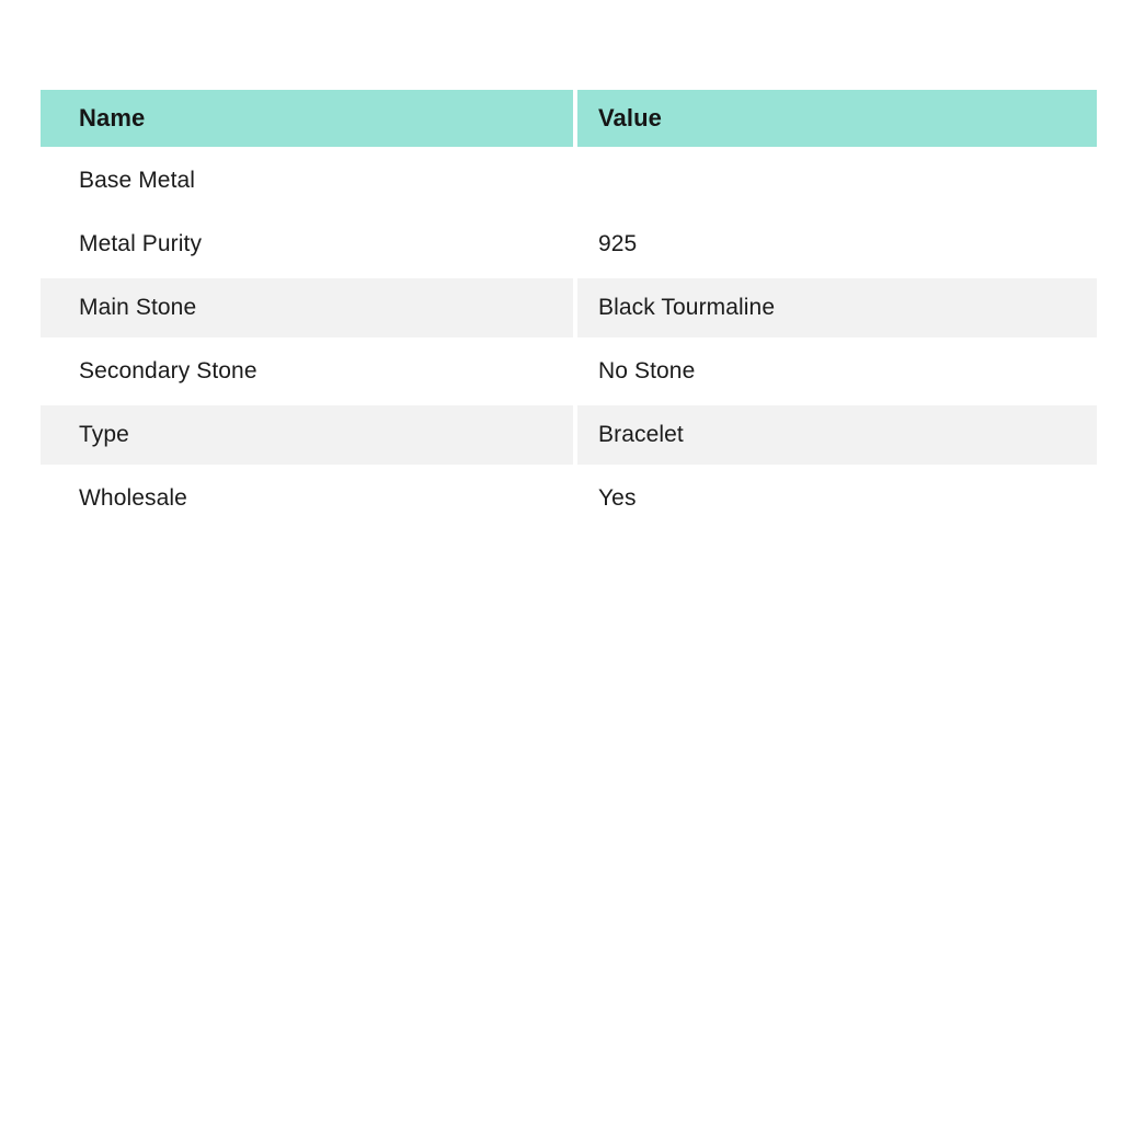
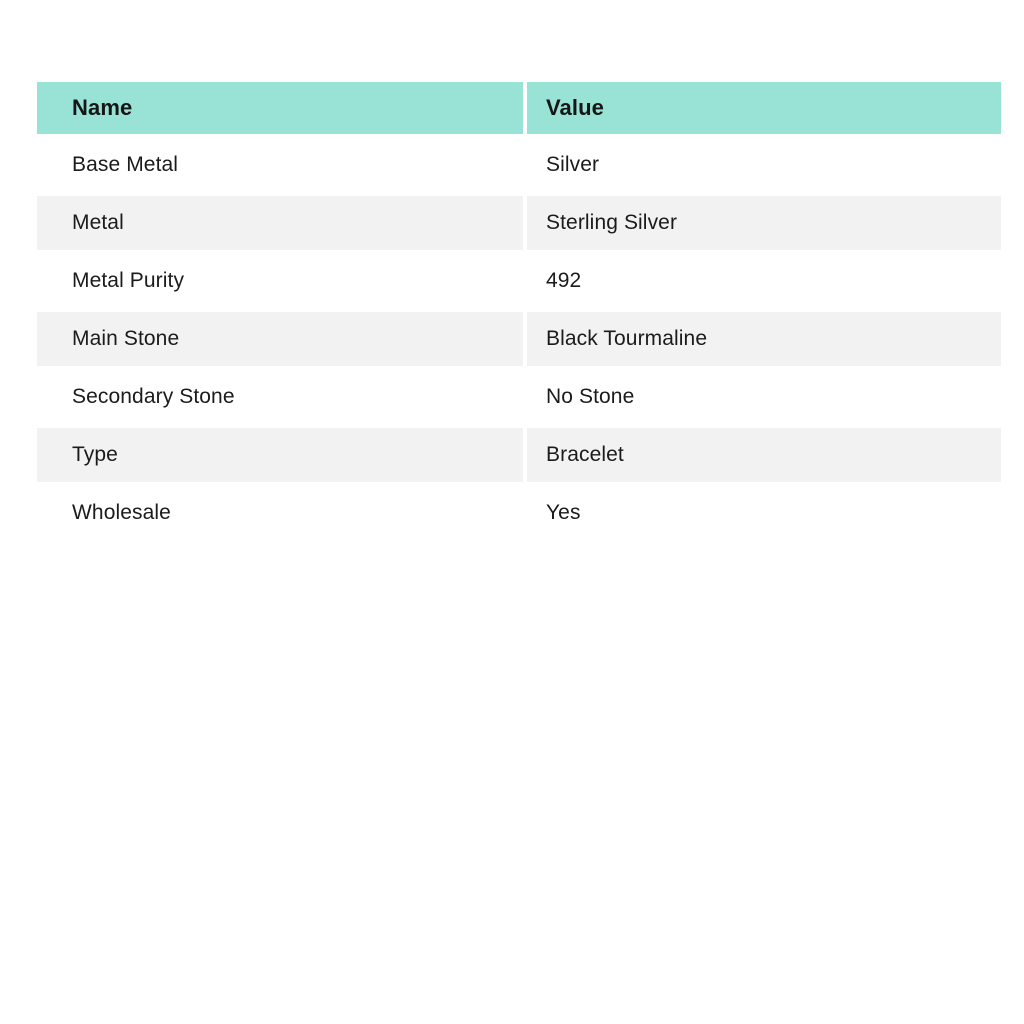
  Name
  Value
  Base Metal
+ Silver
+ Metal
+ Sterling Silver
  Metal Purity
- 925
+ 492
  Main Stone
  Black Tourmaline
  Secondary Stone
  No Stone
  Type
  Bracelet
  Wholesale
  Yes
